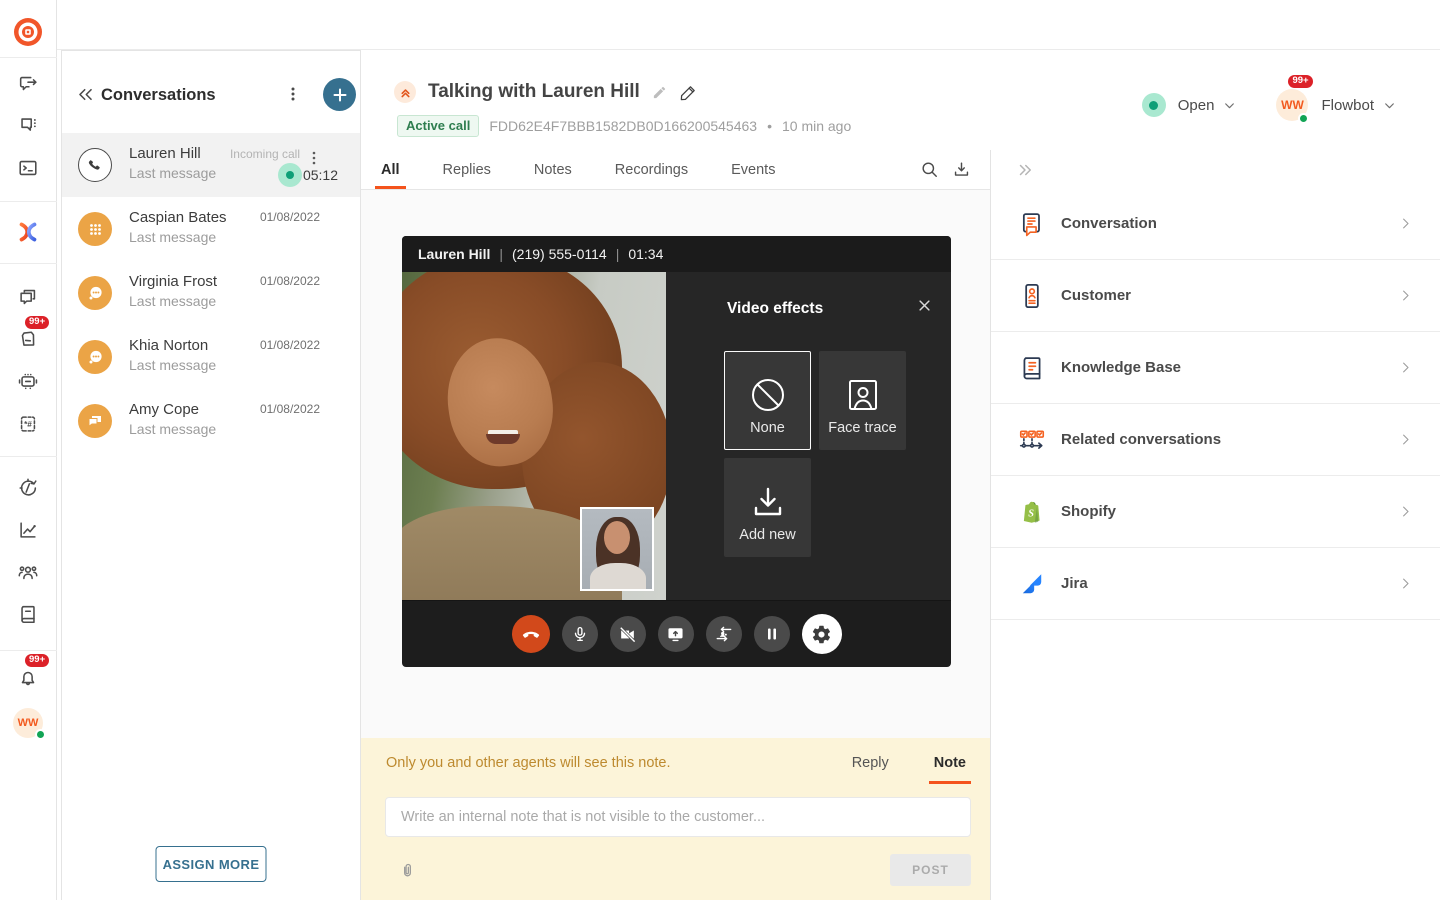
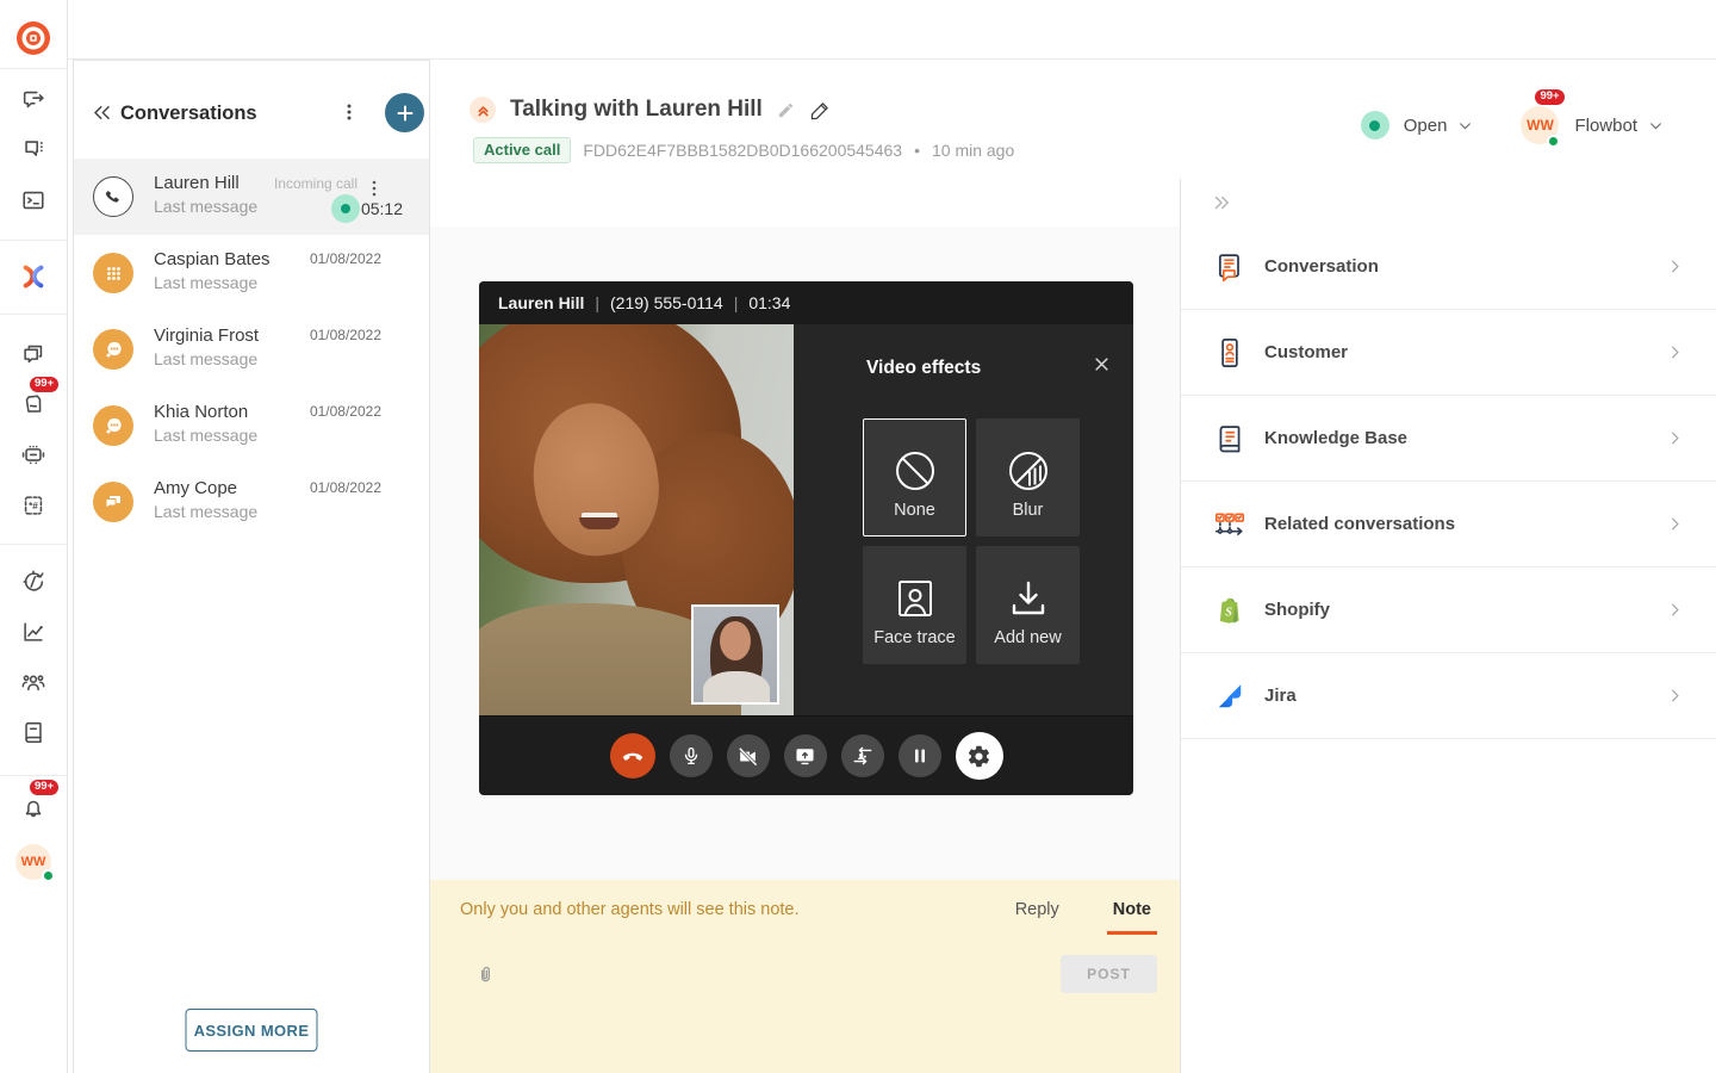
  99+
  *#
  99+
  WW
  Conversations
  Lauren Hill
  Incoming call
  Last message
  05:12
  Caspian Bates
  01/08/2022
  Last message
  Virginia Frost
  01/08/2022
  Last message
  Khia Norton
  01/08/2022
  Last message
  Amy Cope
  01/08/2022
  Last message
  ASSIGN MORE
  Talking with Lauren Hill
  Active call
  FDD62E4F7BBB1582DB0D166200545463
  •
  10 min ago
  Open
  WW
  99+
  Flowbot
- All
- Replies
- Notes
- Recordings
- Events
  Lauren Hill
  |
  (219) 555-0114
  |
  01:34
  Video effects
  None
+ Blur
  Face trace
  Add new
  Only you and other agents will see this note.
  Reply
  Note
- Write an internal note that is not visible to the customer...
  POST
  Conversation
  Customer
  Knowledge Base
  Related conversations
  S
  Shopify
  Jira
